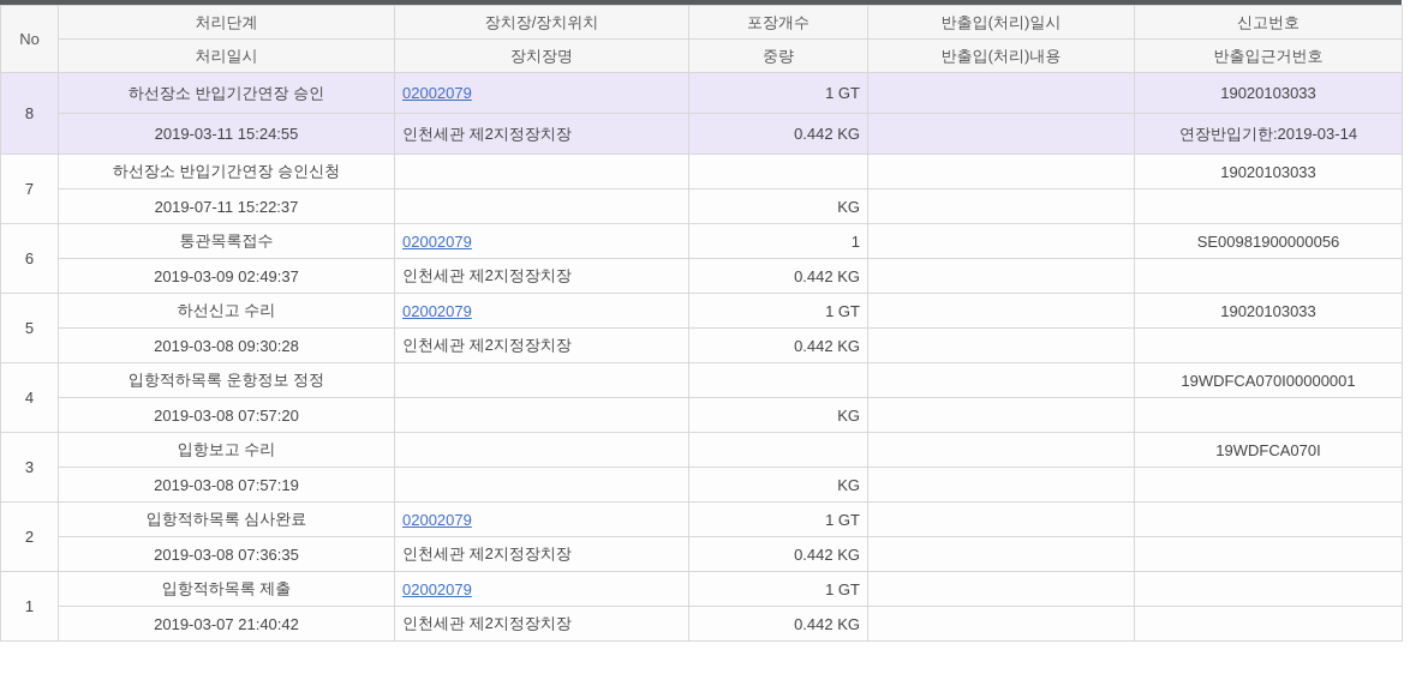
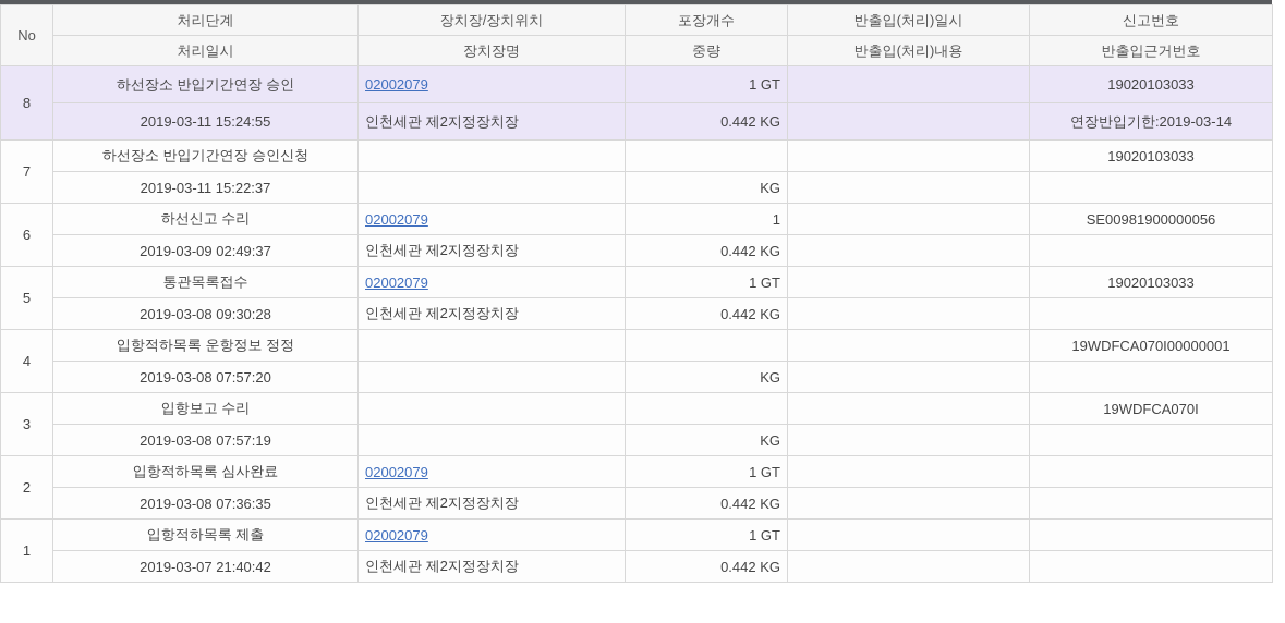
  No	처리단계	장치장/장치위치	포장개수	반출입(처리)일시	신고번호
  처리일시	장치장명	중량	반출입(처리)내용	반출입근거번호
  8	하선장소 반입기간연장 승인	02002079	1 GT		19020103033
  2019-03-11 15:24:55	인천세관 제2지정장치장	0.442 KG		연장반입기한:2019-03-14
  7	하선장소 반입기간연장 승인신청				19020103033
- 2019-07-11 15:22:37		KG
+ 2019-03-11 15:22:37		KG
- 6	통관목록접수	02002079	1		SE00981900000056
+ 6	하선신고 수리	02002079	1		SE00981900000056
  2019-03-09 02:49:37	인천세관 제2지정장치장	0.442 KG
- 5	하선신고 수리	02002079	1 GT		19020103033
+ 5	통관목록접수	02002079	1 GT		19020103033
  2019-03-08 09:30:28	인천세관 제2지정장치장	0.442 KG
  4	입항적하목록 운항정보 정정				19WDFCA070I00000001
  2019-03-08 07:57:20		KG
  3	입항보고 수리				19WDFCA070I
  2019-03-08 07:57:19		KG
  2	입항적하목록 심사완료	02002079	1 GT
  2019-03-08 07:36:35	인천세관 제2지정장치장	0.442 KG
  1	입항적하목록 제출	02002079	1 GT
  2019-03-07 21:40:42	인천세관 제2지정장치장	0.442 KG
